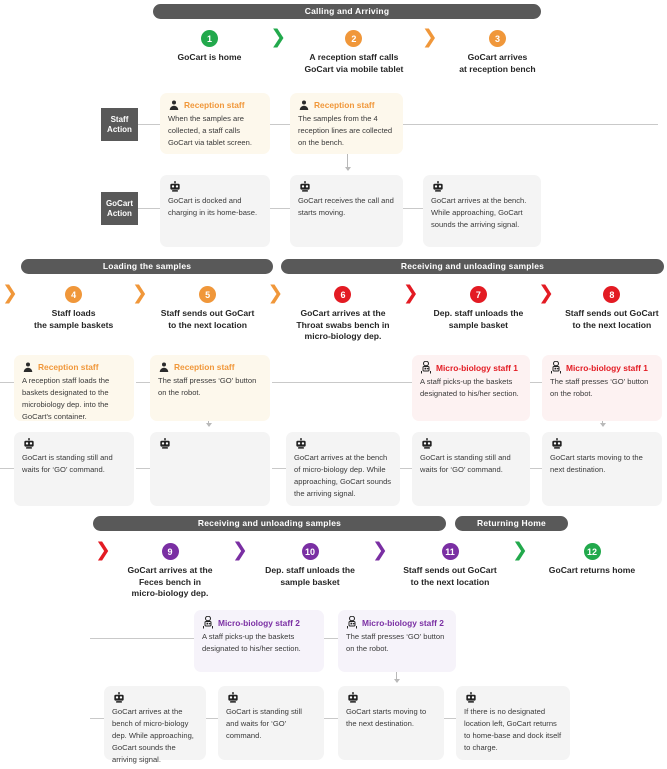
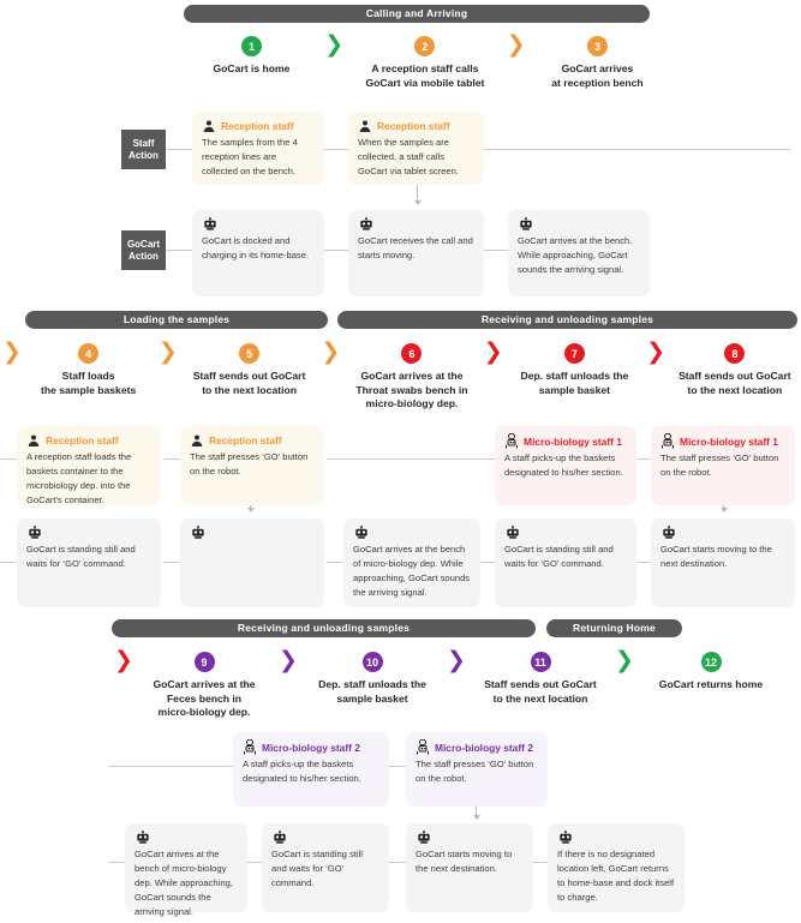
  Calling and Arriving
  Loading the samples
  Receiving and unloading samples
  Receiving and unloading samples
  Returning Home
  1
  GoCart is home
  ❯
  2
  A reception staff calls
  GoCart via mobile tablet
  ❯
  3
  GoCart arrives
  at reception bench
  Staff
  Action
  GoCart
  Action
  Reception staff
- When the samples are collected, a staff calls GoCart via tablet screen.
+ The samples from the 4 reception lines are collected on the bench.
  Reception staff
- The samples from the 4 reception lines are collected on the bench.
+ When the samples are collected, a staff calls GoCart via tablet screen.
  GoCart is docked and charging in its home-base.
  GoCart receives the call and starts moving.
  GoCart arrives at the bench. While approaching, GoCart sounds the arriving signal.
  ❯
  4
  Staff loads
  the sample baskets
  ❯
  5
  Staff sends out GoCart
  to the next location
  ❯
  6
  GoCart arrives at the
  Throat swabs bench in
  micro-biology dep.
  ❯
  7
  Dep. staff unloads the
  sample basket
  ❯
  8
  Staff sends out GoCart
  to the next location
  Reception staff
- A reception staff loads the baskets designated to the microbiology dep. into the GoCart's container.
+ A reception staff loads the baskets container to the microbiology dep. into the GoCart's container.
  Reception staff
  The staff presses ‘GO’ button on the robot.
  Micro-biology staff 1
  A staff picks-up the baskets designated to his/her section.
  Micro-biology staff 1
  The staff presses ‘GO’ button on the robot.
  GoCart is standing still and waits for ‘GO’ command.
  GoCart arrives at the bench of micro-biology dep. While approaching, GoCart sounds the arriving signal.
  GoCart is standing still and waits for ‘GO’ command.
  GoCart starts moving to the next destination.
  ❯
  9
  GoCart arrives at the
  Feces bench in
  micro-biology dep.
  ❯
  10
  Dep. staff unloads the
  sample basket
  ❯
  11
  Staff sends out GoCart
  to the next location
  ❯
  12
  GoCart returns home
  Micro-biology staff 2
  A staff picks-up the baskets designated to his/her section.
  Micro-biology staff 2
  The staff presses ‘GO’ button on the robot.
  GoCart arrives at the bench of micro-biology dep. While approaching, GoCart sounds the arriving signal.
  GoCart is standing still and waits for ‘GO’ command.
  GoCart starts moving to the next destination.
  If there is no designated location left, GoCart returns to home-base and dock itself to charge.
